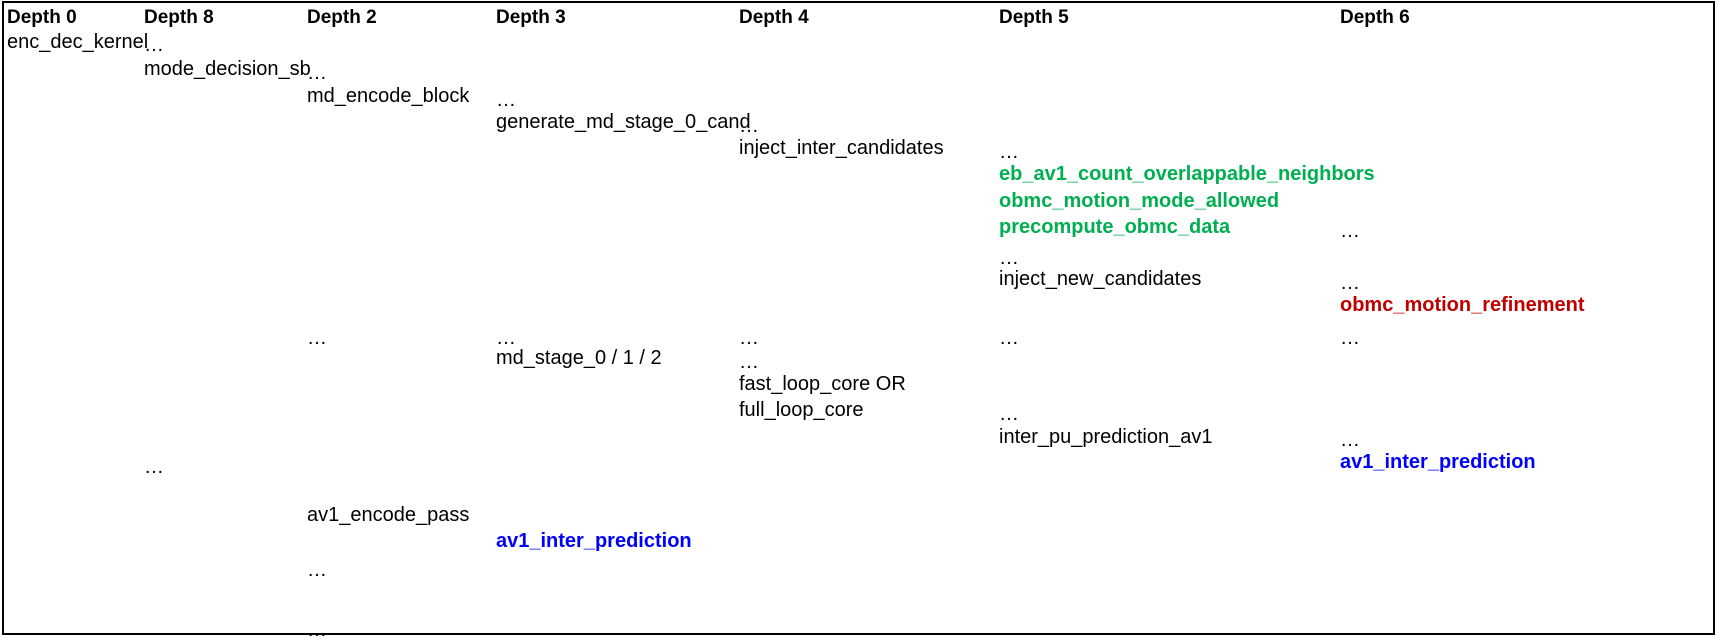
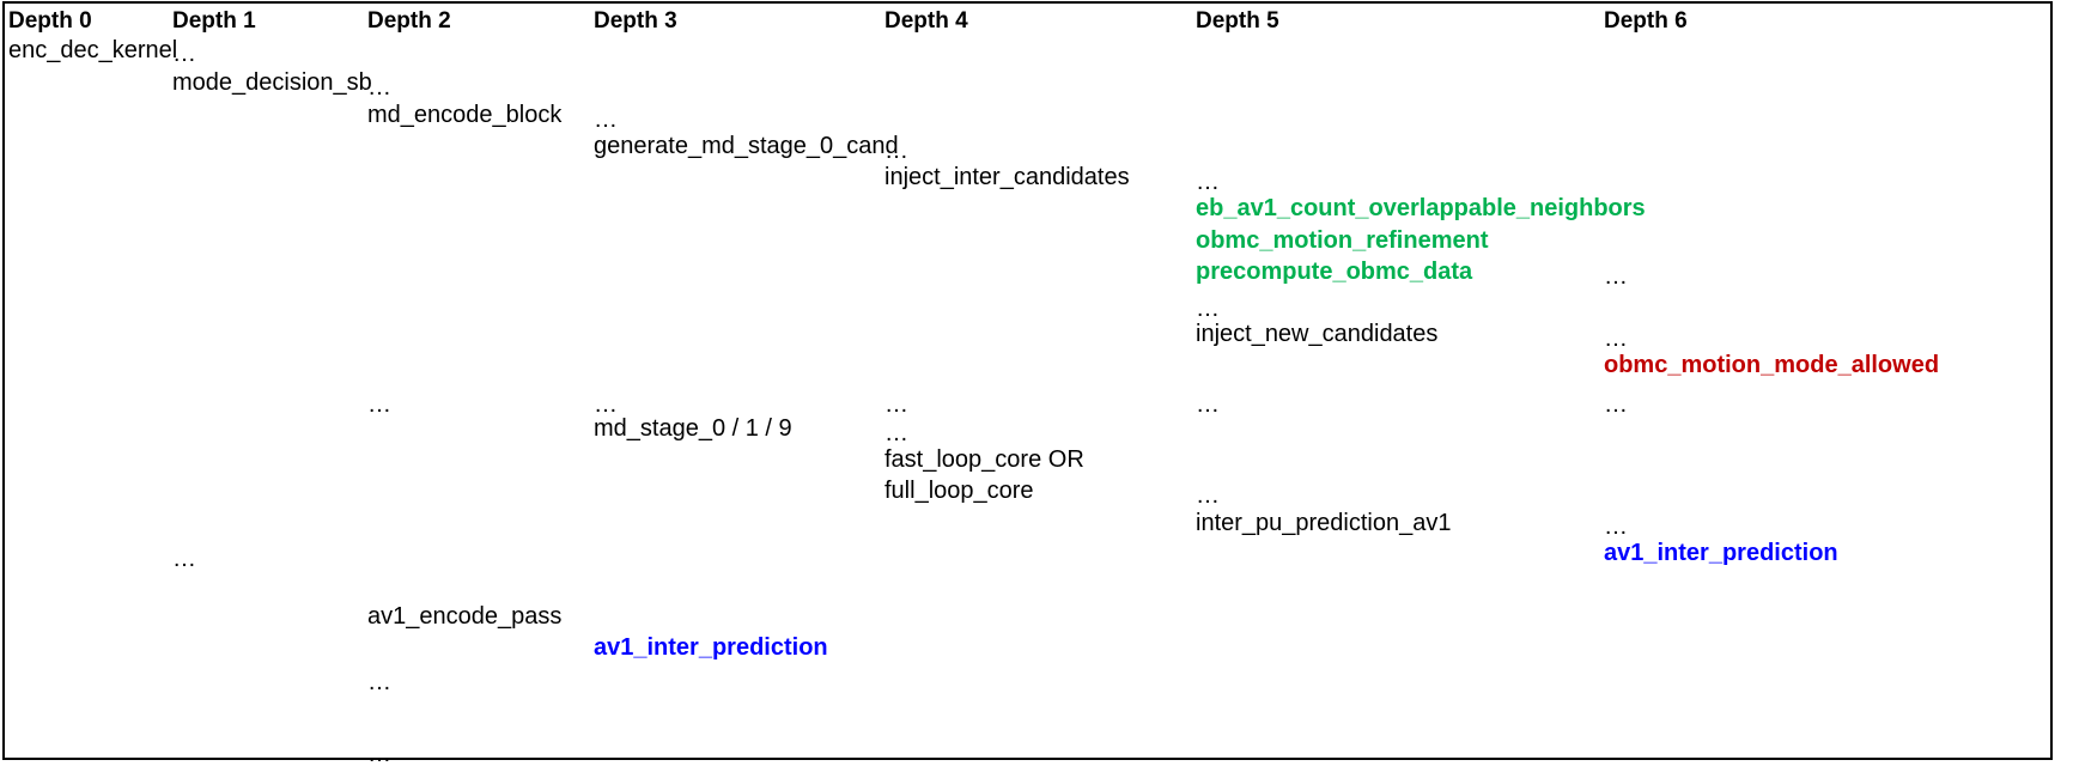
  Depth 0
- Depth 8
+ Depth 1
  Depth 2
  Depth 3
  Depth 4
  Depth 5
  Depth 6
  enc_dec_kernel
  …
  mode_decision_sb
  …
  md_encode_block
  …
  generate_md_stage_0_cand
  …
  inject_inter_candidates
  …
  eb_av1_count_overlappable_neighbors
- obmc_motion_mode_allowed
+ obmc_motion_refinement
  precompute_obmc_data
  …
  …
  inject_new_candidates
  …
- obmc_motion_refinement
+ obmc_motion_mode_allowed
  …
  …
  …
  …
  …
- md_stage_0 / 1 / 2
+ md_stage_0 / 1 / 9
  …
  fast_loop_core OR
  full_loop_core
  …
  inter_pu_prediction_av1
  …
  …
  av1_inter_prediction
  av1_encode_pass
  av1_inter_prediction
  …
  …
